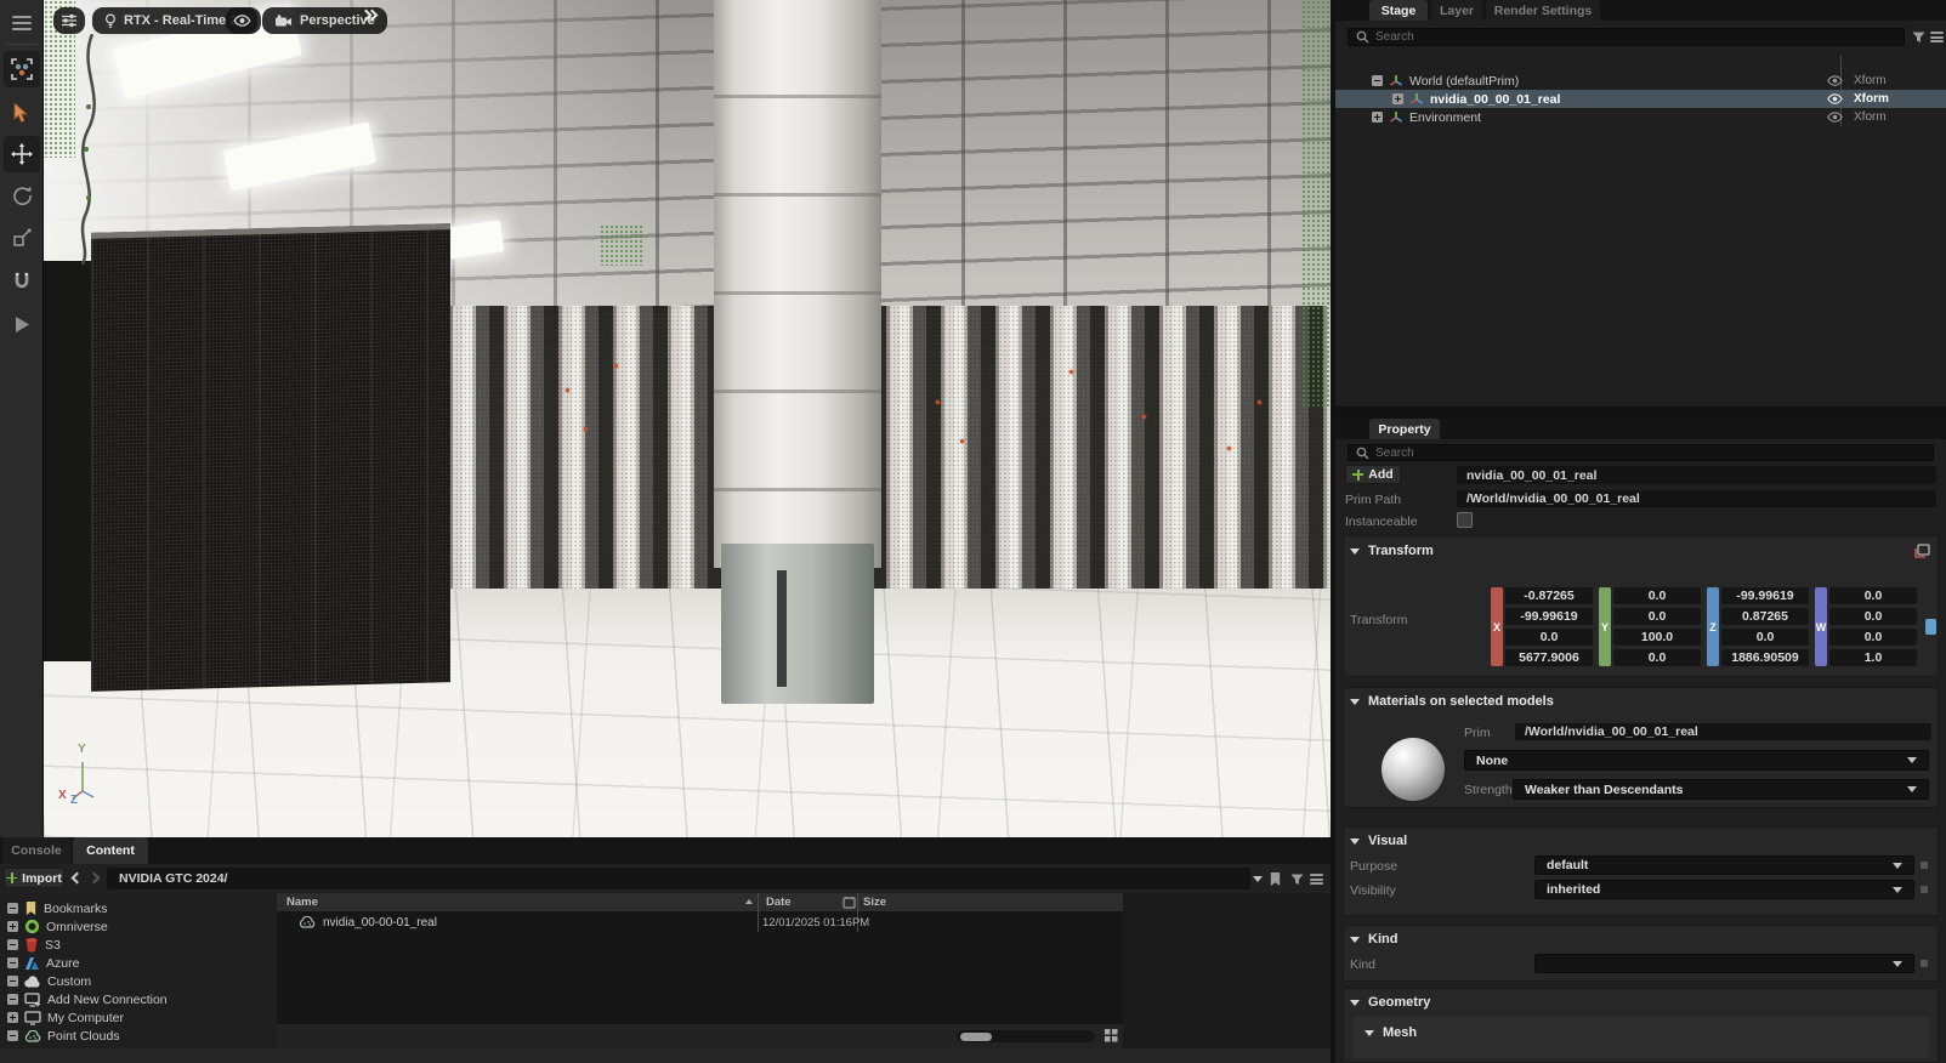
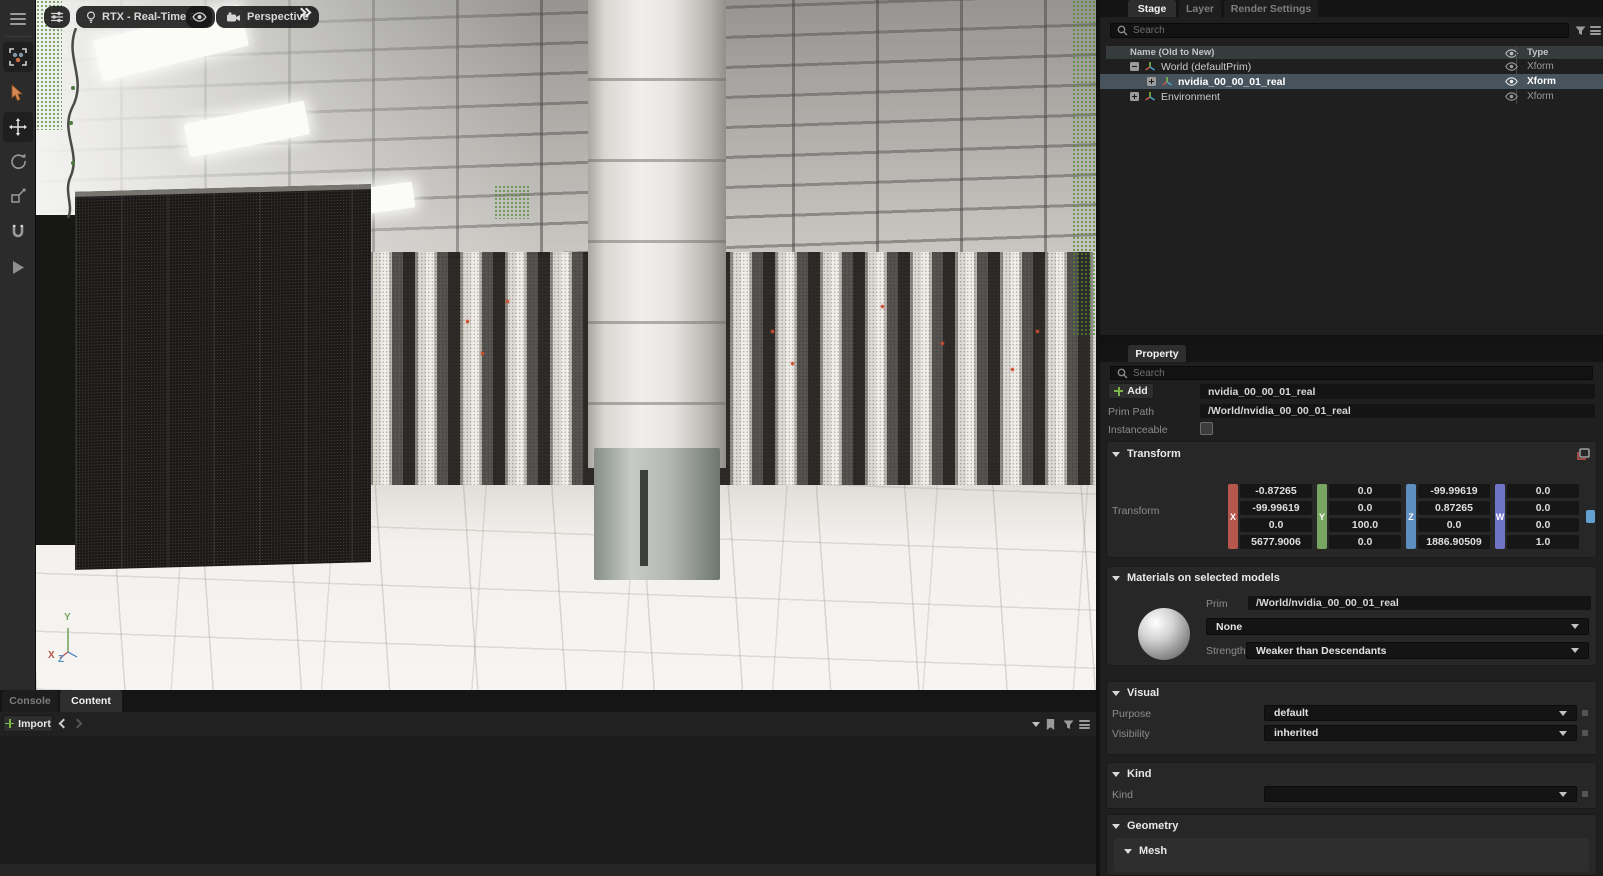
  RTX - Real-Time.0
  Perspective
  Y
  X
  Z
  Stage
  Layer
  Render Settings
  Search
+ Name (Old to New)
+ Type
  World (defaultPrim)
  Xform
  nvidia_00_00_01_real
  Xform
  Environment
  Xform
  Property
  Search
  Add
  nvidia_00_00_01_real
  Prim Path
  /World/nvidia_00_00_01_real
  Instanceable
  Transform
  Transform
  X
  -0.87265
  -99.99619
  0.0
  5677.9006
  Y
  0.0
  0.0
  100.0
  0.0
  Z
  -99.99619
  0.87265
  0.0
  1886.90509
  W
  0.0
  0.0
  0.0
  1.0
  Materials on selected models
  Prim
  /World/nvidia_00_00_01_real
  None
  Strength
  Weaker than Descendants
  Visual
  Purpose
  default
  Visibility
  inherited
  Kind
  Kind
  Geometry
  Mesh
  Console
  Content
  Import
- NVIDIA GTC 2024/
- Bookmarks
- Omniverse
- S3
- Azure
- Custom
- Add New Connection
- My Computer
- Point Clouds
- Name
- Date
- Size
- nvidia_00-00-01_real
- 12/01/2025 01:16PM
